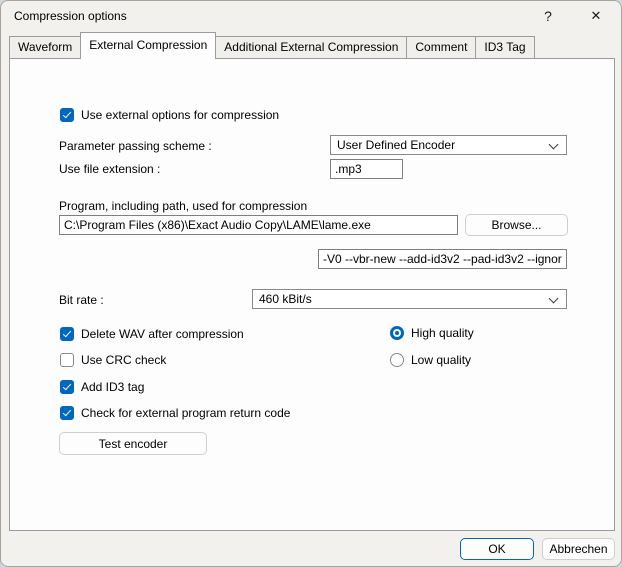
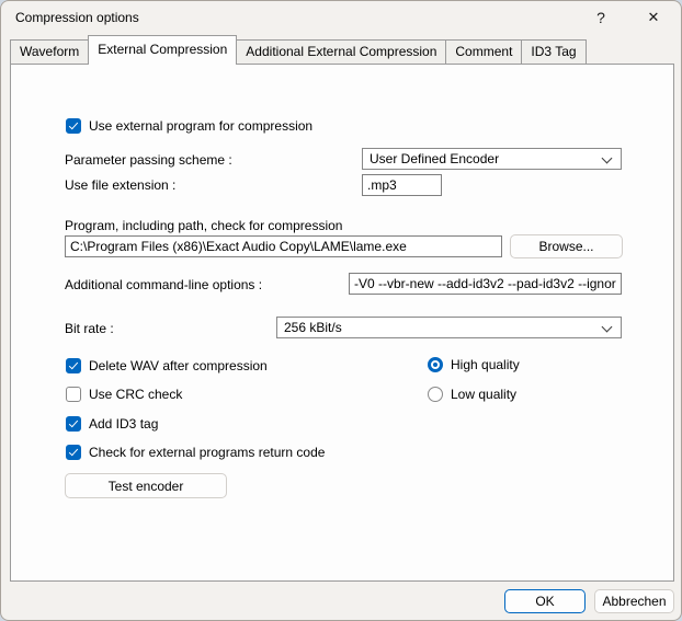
  Compression options
  ?
  ✕
  Waveform
  External Compression
  Additional External Compression
  Comment
  ID3 Tag
- Use external options for compression
+ Use external program for compression
  Parameter passing scheme :
  User Defined Encoder
  Use file extension :
  .mp3
- Program, including path, used for compression
+ Program, including path, check for compression
  C:\Program Files (x86)\Exact Audio Copy\LAME\lame.exe
  Browse...
+ Additional command-line options :
  -V0 --vbr-new --add-id3v2 --pad-id3v2 --ignor
  Bit rate :
- 460 kBit/s
+ 256 kBit/s
  Delete WAV after compression
  Use CRC check
  Add ID3 tag
- Check for external program return code
+ Check for external programs return code
  High quality
  Low quality
  Test encoder
  OK
  Abbrechen
